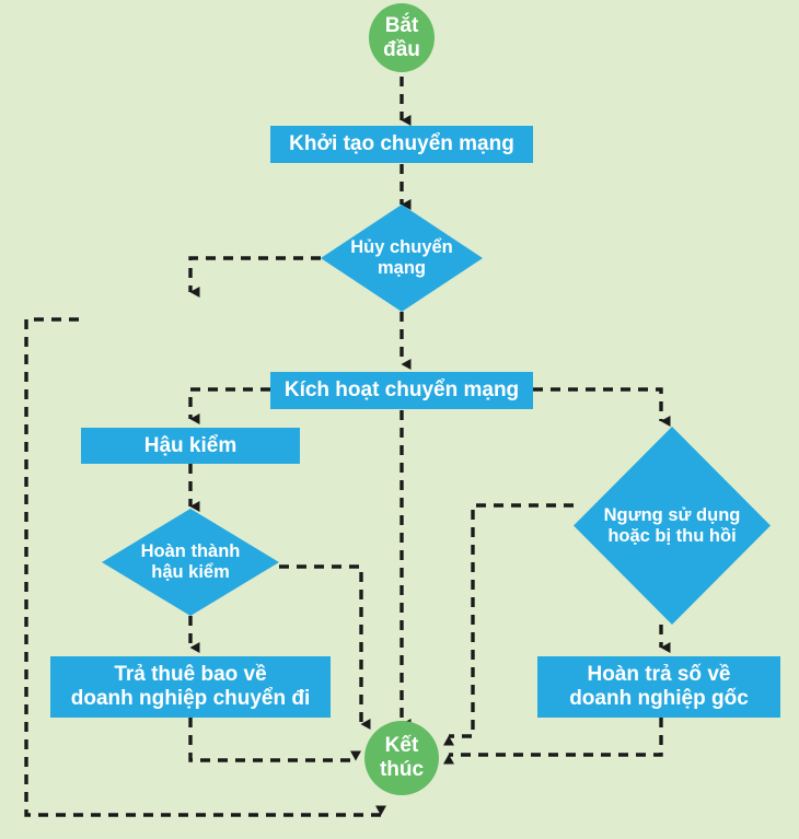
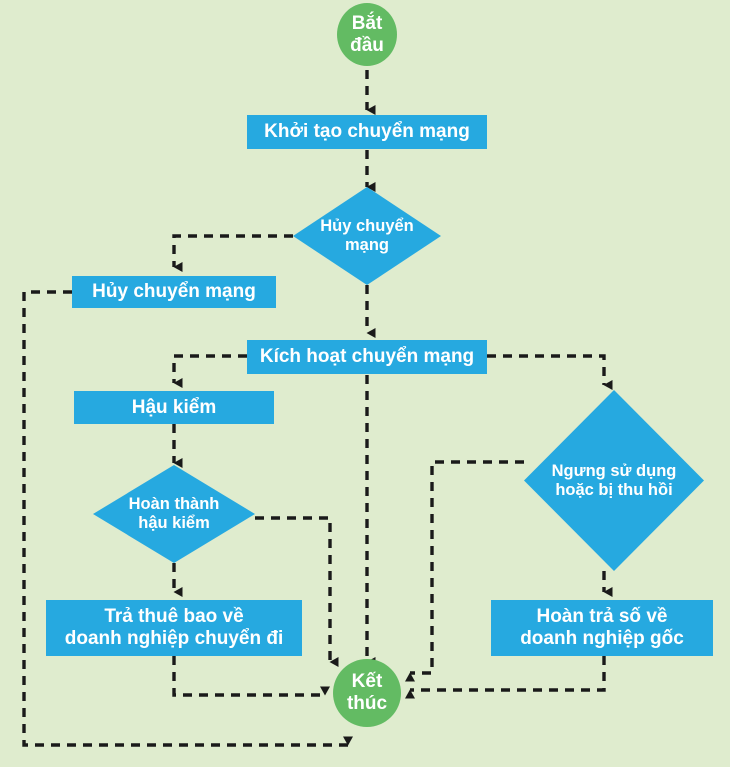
  Bắt
  đầu
  Khởi tạo chuyển mạng
  Hủy chuyển
  mạng
+ Hủy chuyển mạng
  Kích hoạt chuyển mạng
  Hậu kiểm
  Hoàn thành
  hậu kiểm
  Ngưng sử dụng
  hoặc bị thu hồi
  Trả thuê bao về
  doanh nghiệp chuyển đi
  Hoàn trả số về
  doanh nghiệp gốc
  Kết
  thúc
